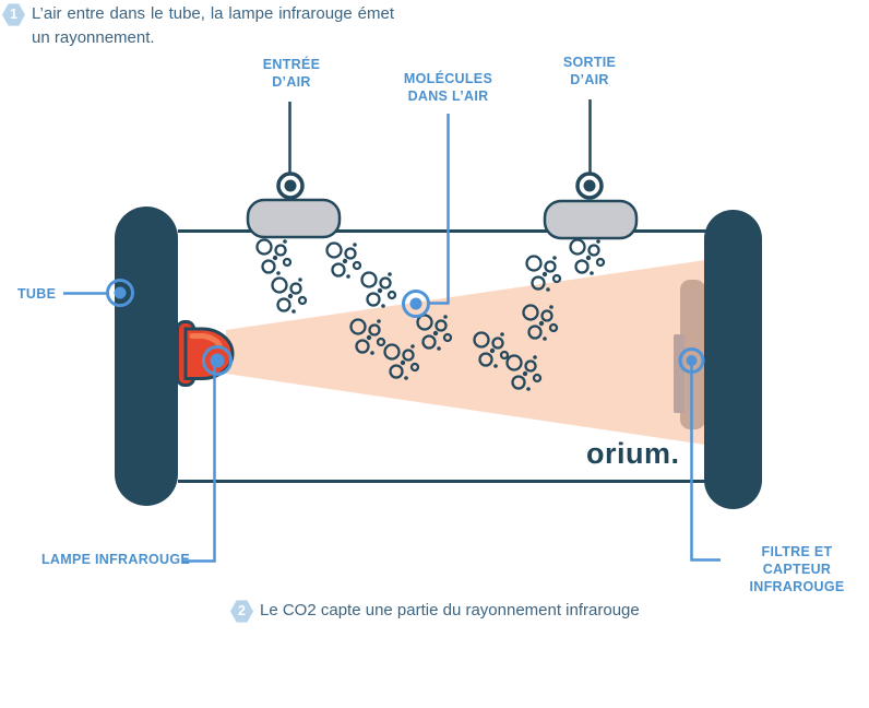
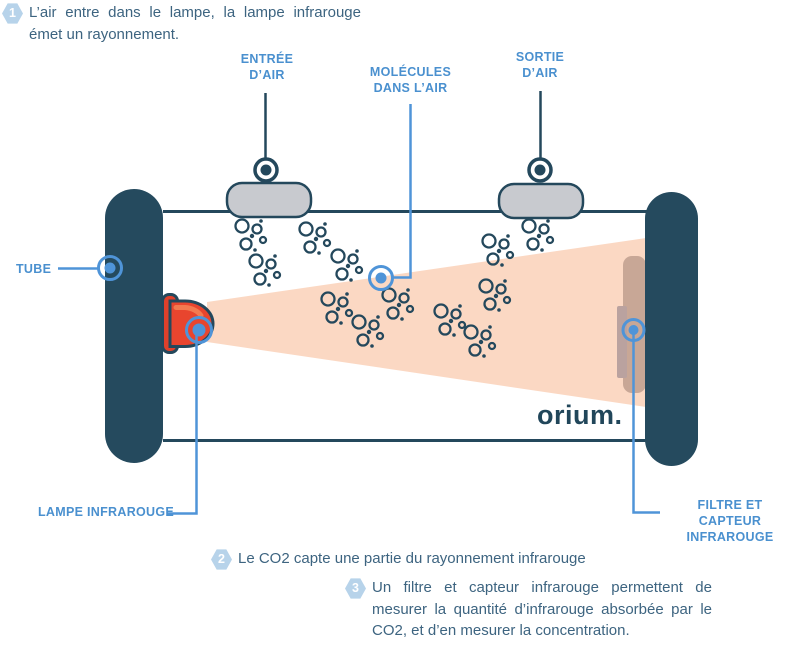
  1
- L’air entre dans le tube, la lampe infrarouge émet un rayonnement.
+ L’air entre dans le lampe, la lampe infrarouge émet un rayonnement.
  2
  Le CO2 capte une partie du rayonnement infrarouge
+ 3
+ Un filtre et capteur infrarouge permettent de mesurer la quantité d’infrarouge absorbée par le CO2, et d’en mesurer la concentration.
  ENTRÉE
  D’AIR
  MOLÉCULES
  DANS L’AIR
  SORTIE
  D’AIR
  TUBE
  LAMPE INFRAROUGE
  FILTRE ET CAPTEUR
  INFRAROUGE
  orium.
